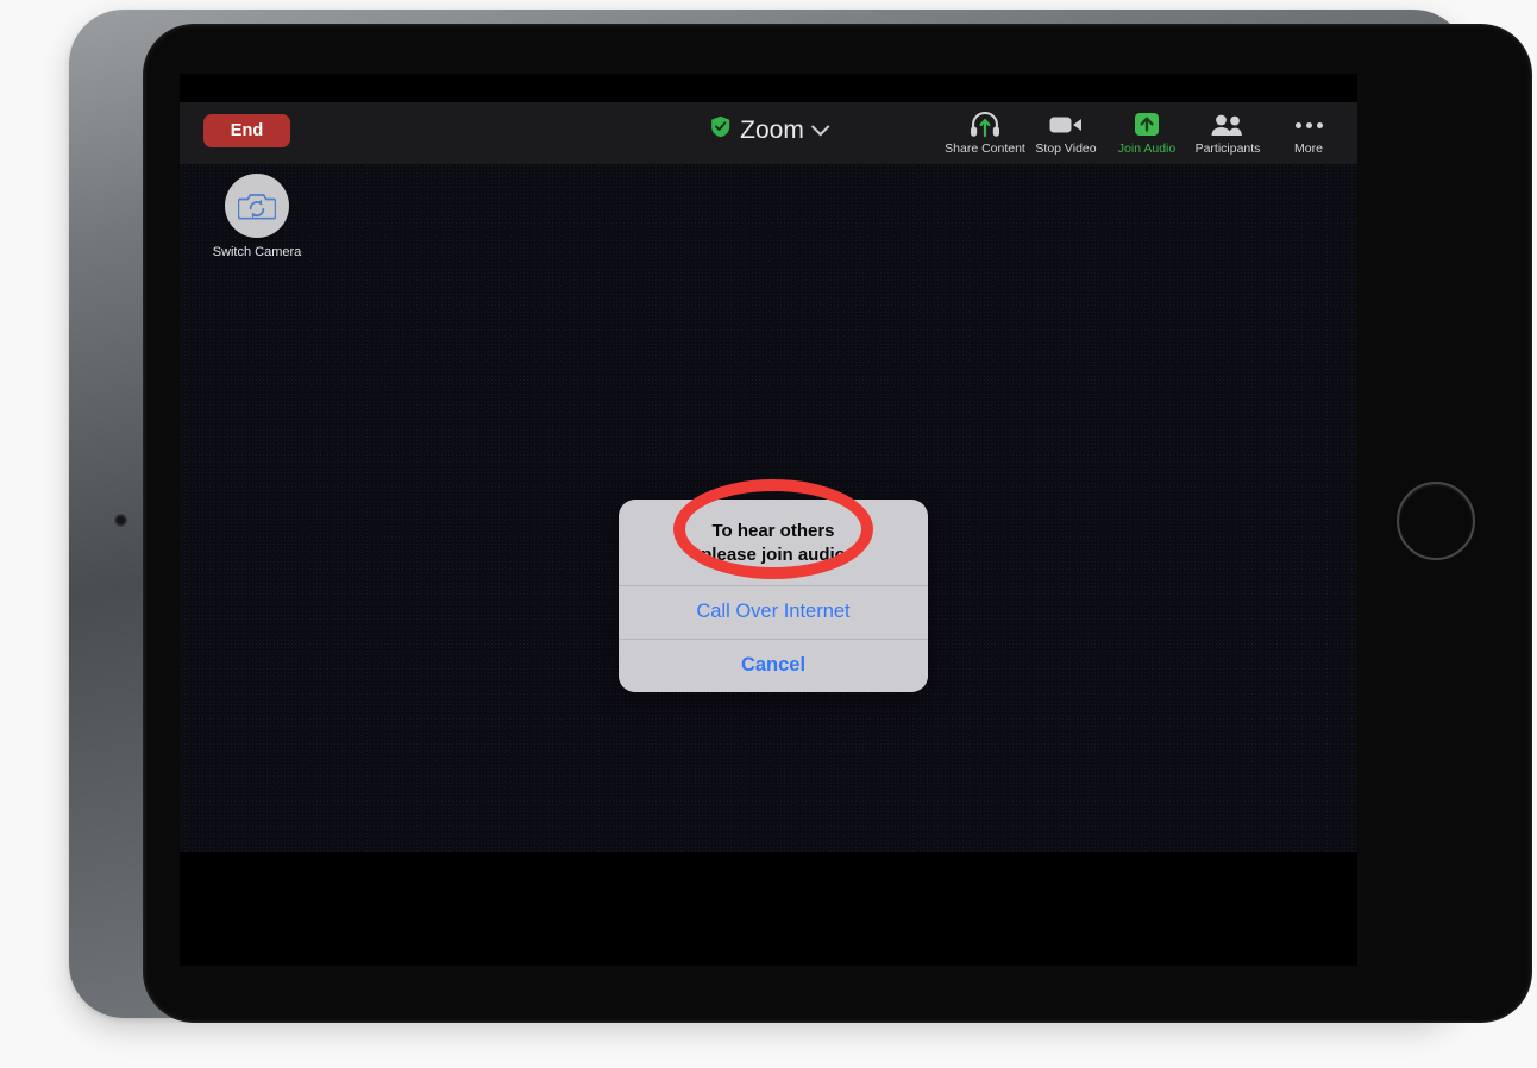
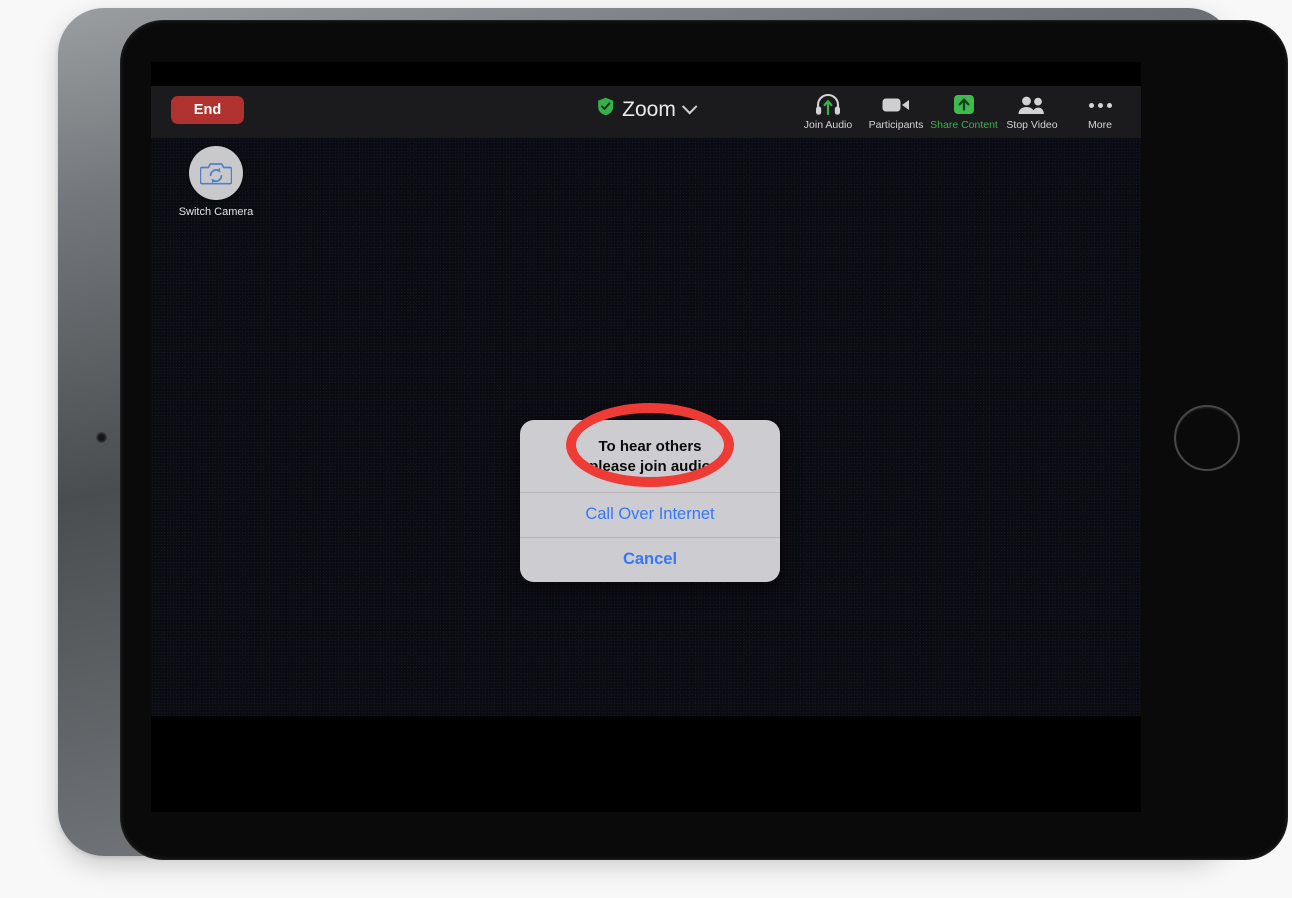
  End
  Zoom
- Share Content
+ Join Audio
- Stop Video
+ Participants
- Join Audio
+ Share Content
- Participants
+ Stop Video
  More
  Switch Camera
  To hear others
  please join audio
  Call Over Internet
  Cancel
